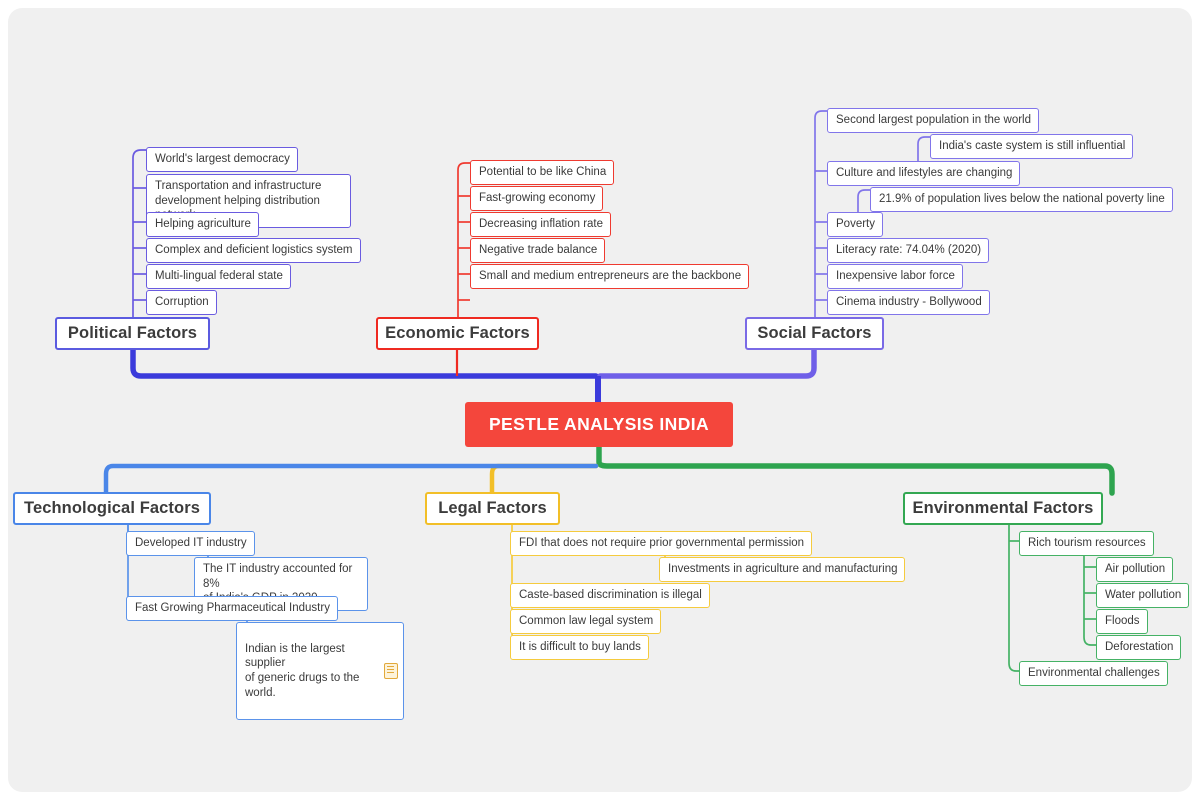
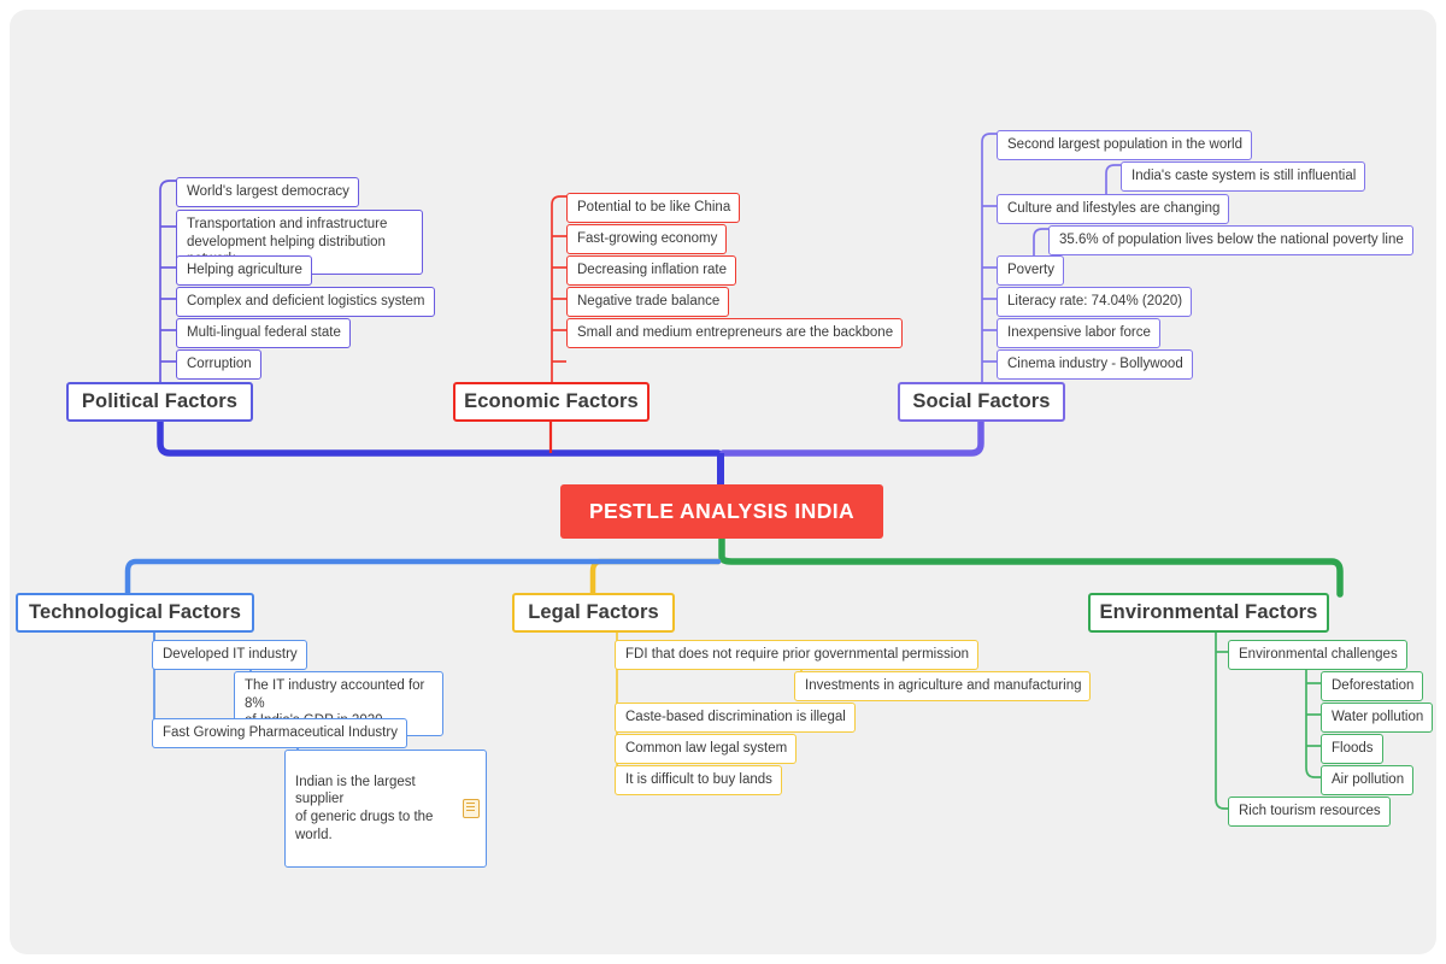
  PESTLE ANALYSIS INDIA
  Political Factors
  World's largest democracy
  Transportation and infrastructure
  development helping distribution
  Helping agriculture
  Complex and deficient logistics system
  Multi-lingual federal state
  Corruption
  Economic Factors
  Potential to be like China
  Fast-growing economy
  Decreasing inflation rate
  Negative trade balance
  Small and medium entrepreneurs are the backbone
  Social Factors
  Second largest population in the world
  Culture and lifestyles are changing
  India's caste system is still influential
  Poverty
- 21.9% of population lives below the national poverty line
+ 35.6% of population lives below the national poverty line
  Literacy rate: 74.04% (2020)
  Inexpensive labor force
  Cinema industry - Bollywood
  Technological Factors
  Developed IT industry
  The IT industry accounted for 8%
  Fast Growing Pharmaceutical Industry
  Indian is the largest supplier
  of generic drugs to the world.
  Legal Factors
  FDI that does not require prior governmental permission
  Investments in agriculture and manufacturing
  Caste-based discrimination is illegal
  Common law legal system
  It is difficult to buy lands
  Environmental Factors
- Rich tourism resources
+ Environmental challenges
- Air pollution
+ Deforestation
  Water pollution
  Floods
- Deforestation
+ Air pollution
- Environmental challenges
+ Rich tourism resources
